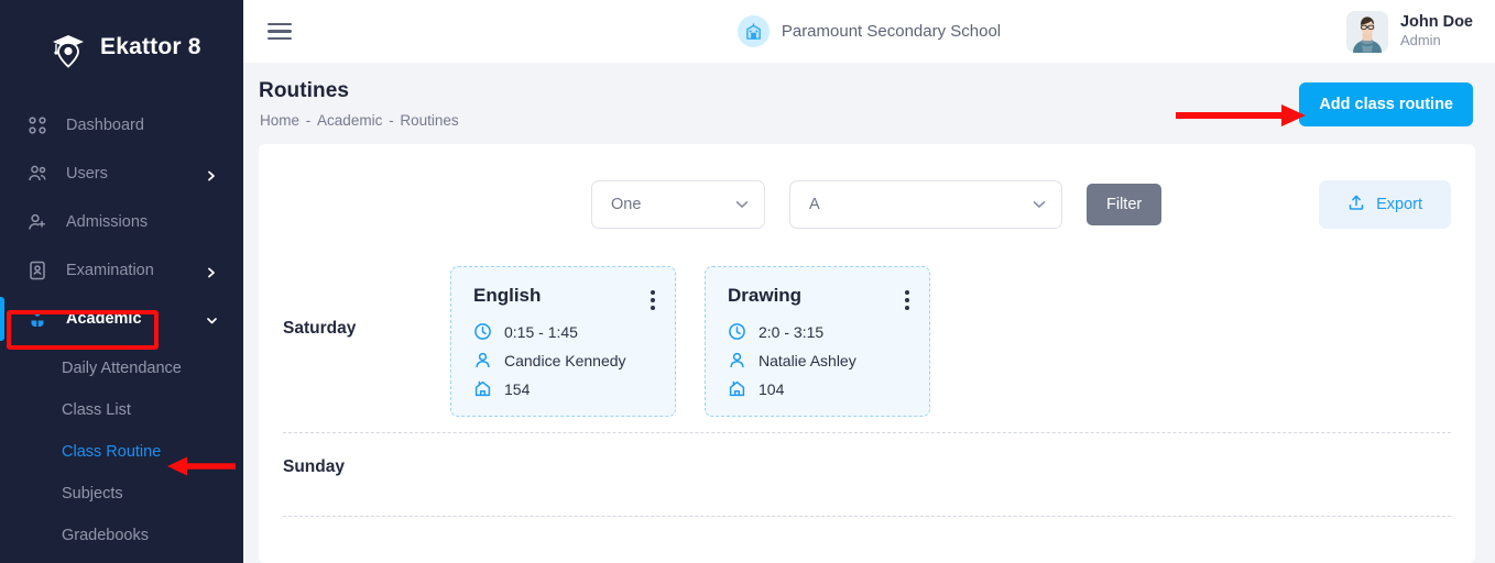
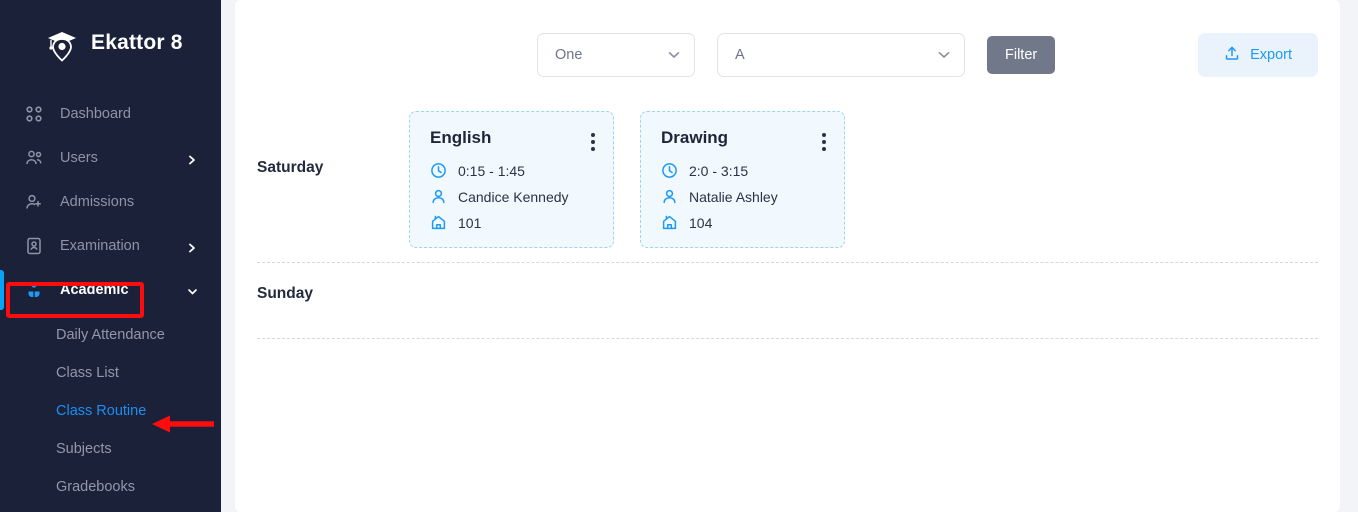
  Ekattor 8
  Dashboard
  Users
  Admissions
  Examination
  Academic
  Daily Attendance
  Class List
  Class Routine
  Subjects
  Gradebooks
- Paramount Secondary School
- John Doe
- Admin
- Routines
- Home - Academic - Routines
- Add class routine
  One
  A
  Filter
  Export
  Saturday
  English
  0:15 - 1:45
  Candice Kennedy
- 154
+ 101
  Drawing
  2:0 - 3:15
  Natalie Ashley
  104
  Sunday
